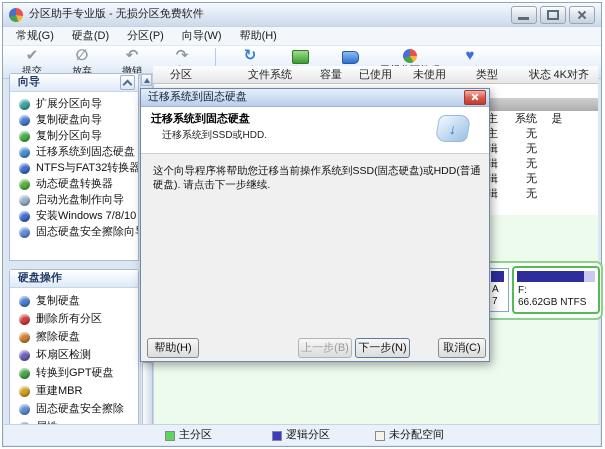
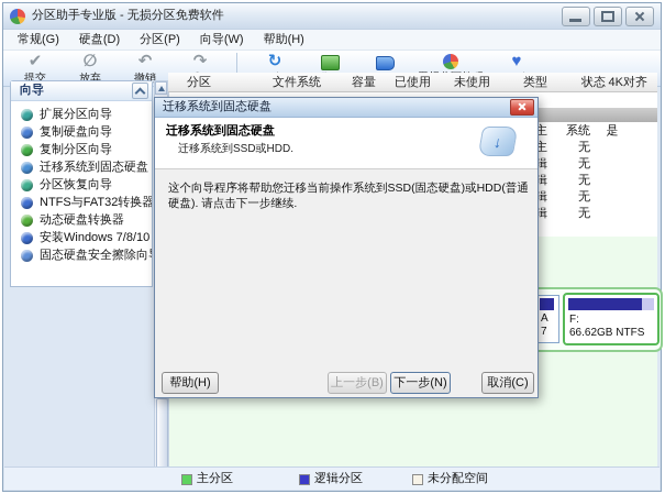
  分区助手专业版 - 无损分区免费软件
  常规(G)
  硬盘(D)
  分区(P)
  向导(W)
  帮助(H)
  ✔
  提交
  ∅
  放弃
  ↶
  撤销
  ↷
  ↻
  ♥
  分区
  文件系统
  容量
  已使用
  未使用
  类型
  状态
  4K对齐
  主
  系统
  是
  主
  无
  无
  无
  无
  无
  A
  7
  F:
  66.62GB NTFS
  向导
  扩展分区向导
  复制硬盘向导
  复制分区向导
  迁移系统到固态硬盘
+ 分区恢复向导
  NTFS与FAT32转换器
  动态硬盘转换器
- 启动光盘制作向导
  安装Windows 7/8/10
  固态硬盘安全擦除向
- 硬盘操作
- 复制硬盘
- 删除所有分区
- 擦除硬盘
- 坏扇区检测
- 转换到GPT硬盘
- 重建MBR
- 固态硬盘安全擦除
  主分区
  逻辑分区
  未分配空间
  迁移系统到固态硬盘
  迁移系统到固态硬盘
  迁移系统到SSD或HDD.
  这个向导程序将帮助您迁移当前操作系统到SSD(固态硬盘)或HDD(普通硬盘). 请点击下一步继续.
  帮助(H)
  上一步(B)
  下一步(N)
  取消(C)
